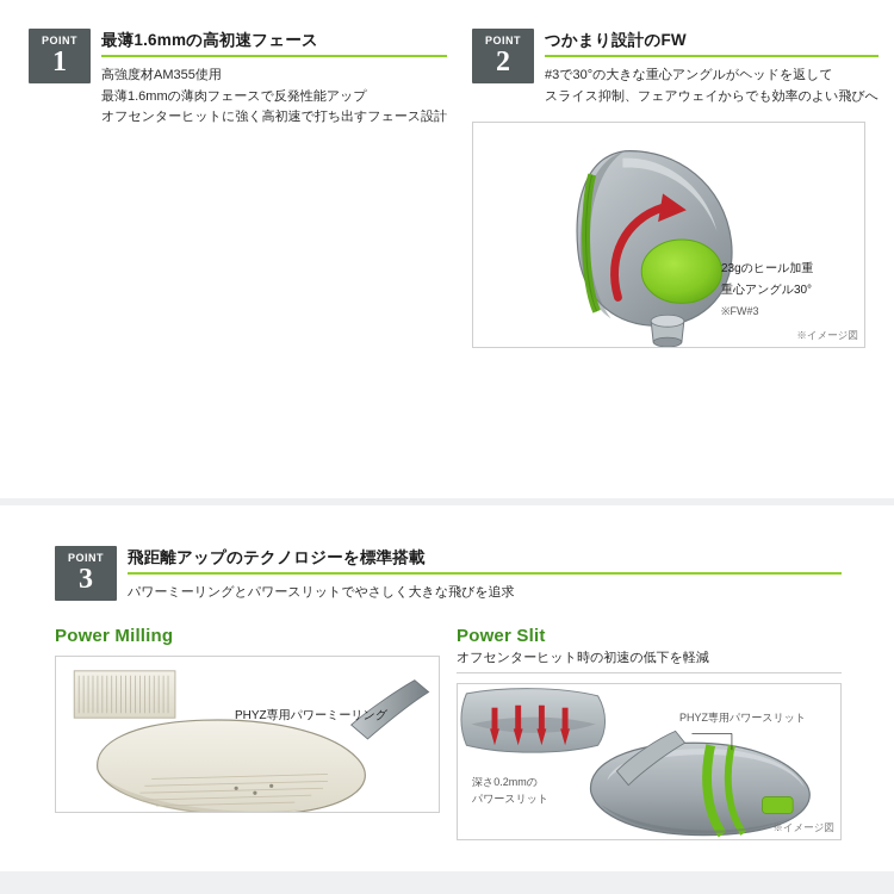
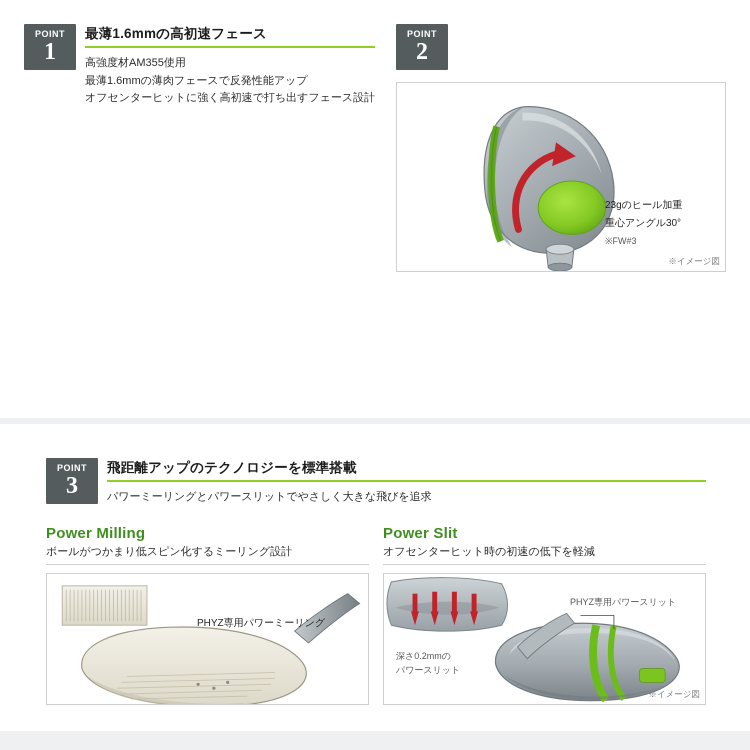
  POINT
  1
  最薄1.6mmの高初速フェース
  高強度材AM355使用
  最薄1.6mmの薄肉フェースで反発性能アップ
  オフセンターヒットに強く高初速で打ち出すフェース設計
  POINT
  2
- つかまり設計のFW
- #3で30°の大きな重心アングルがヘッドを返して
- スライス抑制、フェアウェイからでも効率のよい飛びへ
  23gのヒール加重
  重心アングル30°
  ※FW#3
  ※イメージ図
  POINT
  3
  飛距離アップのテクノロジーを標準搭載
  パワーミーリングとパワースリットでやさしく大きな飛びを追求
  Power Milling
+ ボールがつかまり低スピン化するミーリング設計
  PHYZ専用パワーミーリング
  Power Slit
  オフセンターヒット時の初速の低下を軽減
  PHYZ専用パワースリット
  深さ0.2mmの
  パワースリット
  ※イメージ図
